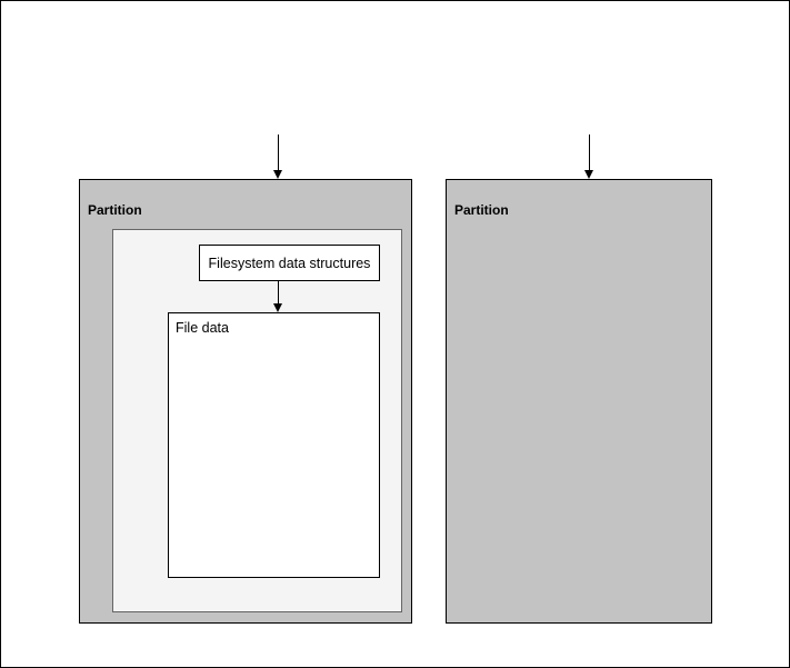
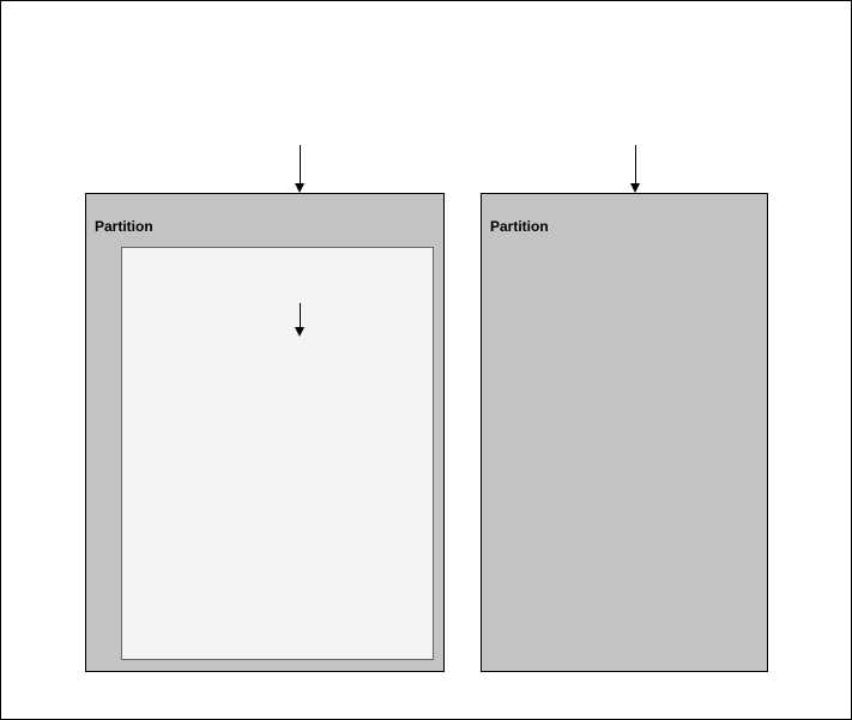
  Partition
- Filesystem data structures
- File data
  Partition
